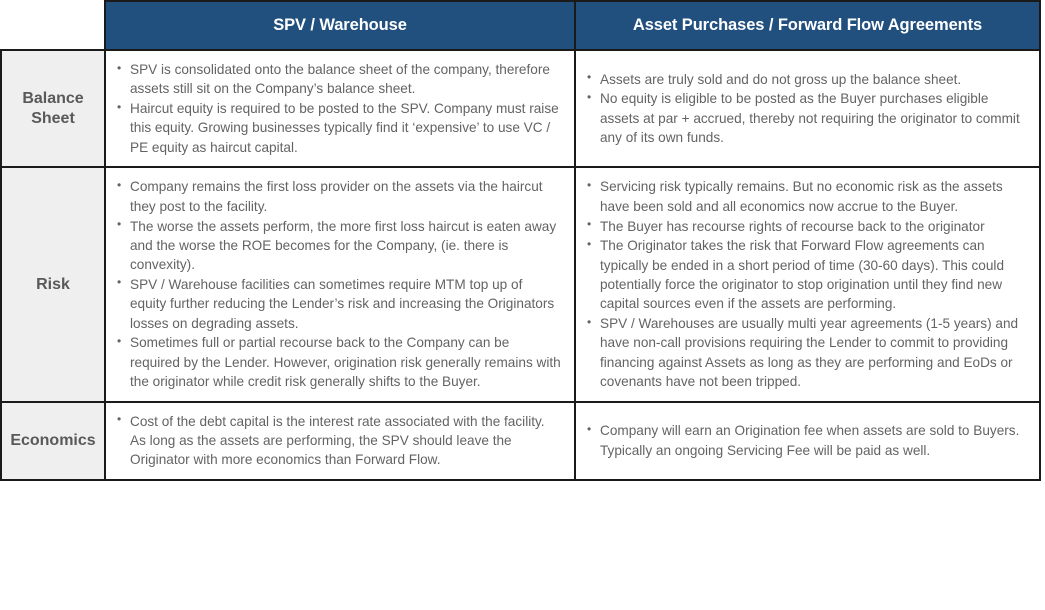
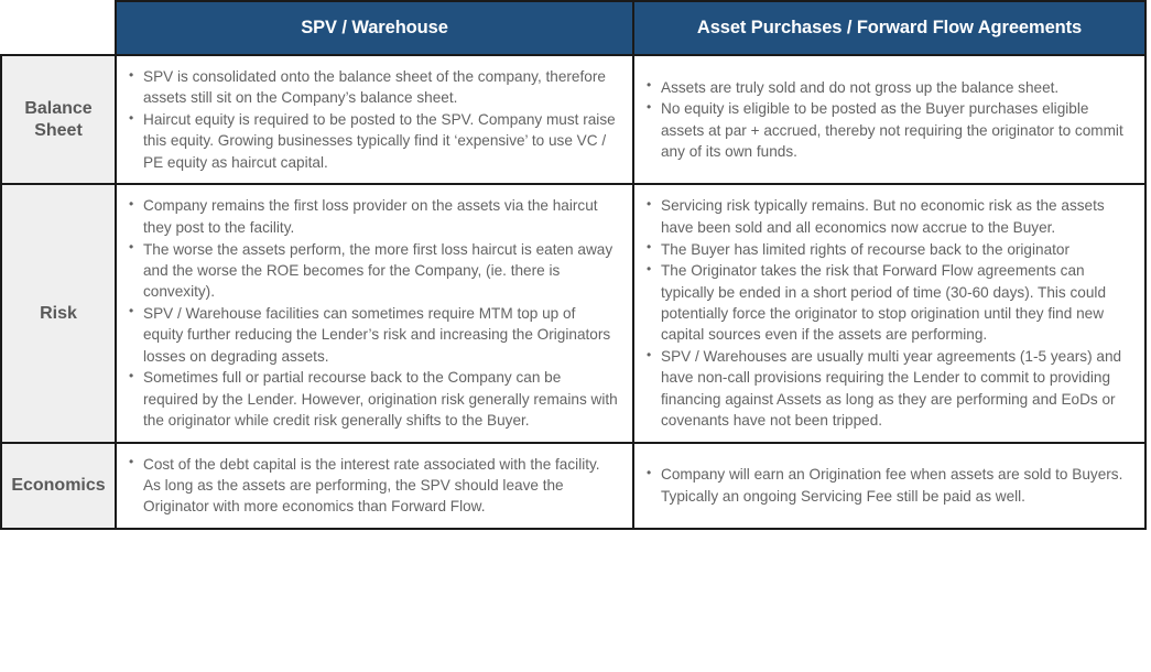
  	SPV / Warehouse	Asset Purchases / Forward Flow Agreements
  Balance Sheet	SPV is consolidated onto the balance sheet of the company, therefore assets still sit on the Company’s balance sheet. Haircut equity is required to be posted to the SPV. Company must raise this equity. Growing businesses typically find it ‘expensive’ to use VC / PE equity as haircut capital.	Assets are truly sold and do not gross up the balance sheet. No equity is eligible to be posted as the Buyer purchases eligible assets at par + accrued, thereby not requiring the originator to commit any of its own funds.
- Risk	Company remains the first loss provider on the assets via the haircut they post to the facility. The worse the assets perform, the more first loss haircut is eaten away and the worse the ROE becomes for the Company, (ie. there is convexity). SPV / Warehouse facilities can sometimes require MTM top up of equity further reducing the Lender’s risk and increasing the Originators losses on degrading assets. Sometimes full or partial recourse back to the Company can be required by the Lender. However, origination risk generally remains with the originator while credit risk generally shifts to the Buyer.	Servicing risk typically remains. But no economic risk as the assets have been sold and all economics now accrue to the Buyer. The Buyer has recourse rights of recourse back to the originator The Originator takes the risk that Forward Flow agreements can typically be ended in a short period of time (30-60 days). This could potentially force the originator to stop origination until they find new capital sources even if the assets are performing. SPV / Warehouses are usually multi year agreements (1-5 years) and have non-call provisions requiring the Lender to commit to providing financing against Assets as long as they are performing and EoDs or covenants have not been tripped.
+ Risk	Company remains the first loss provider on the assets via the haircut they post to the facility. The worse the assets perform, the more first loss haircut is eaten away and the worse the ROE becomes for the Company, (ie. there is convexity). SPV / Warehouse facilities can sometimes require MTM top up of equity further reducing the Lender’s risk and increasing the Originators losses on degrading assets. Sometimes full or partial recourse back to the Company can be required by the Lender. However, origination risk generally remains with the originator while credit risk generally shifts to the Buyer.	Servicing risk typically remains. But no economic risk as the assets have been sold and all economics now accrue to the Buyer. The Buyer has limited rights of recourse back to the originator The Originator takes the risk that Forward Flow agreements can typically be ended in a short period of time (30-60 days). This could potentially force the originator to stop origination until they find new capital sources even if the assets are performing. SPV / Warehouses are usually multi year agreements (1-5 years) and have non-call provisions requiring the Lender to commit to providing financing against Assets as long as they are performing and EoDs or covenants have not been tripped.
- Economics	Cost of the debt capital is the interest rate associated with the facility. As long as the assets are performing, the SPV should leave the Originator with more economics than Forward Flow.	Company will earn an Origination fee when assets are sold to Buyers. Typically an ongoing Servicing Fee will be paid as well.
+ Economics	Cost of the debt capital is the interest rate associated with the facility. As long as the assets are performing, the SPV should leave the Originator with more economics than Forward Flow.	Company will earn an Origination fee when assets are sold to Buyers. Typically an ongoing Servicing Fee still be paid as well.
